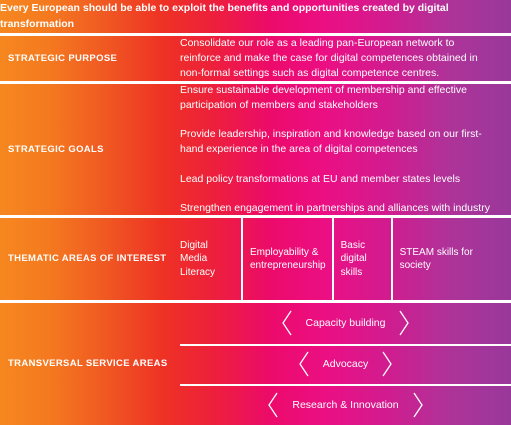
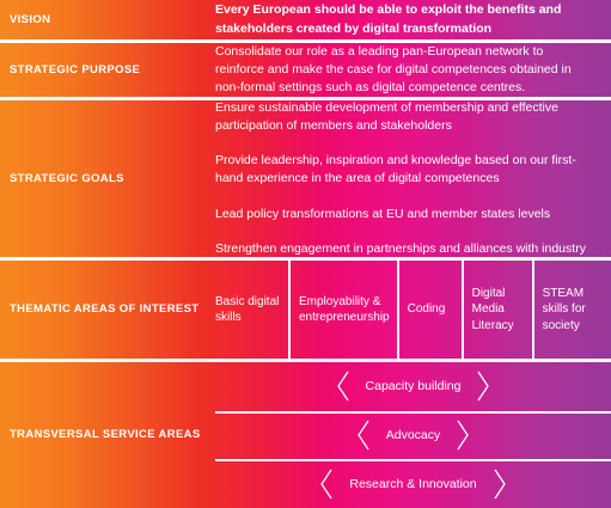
+ VISION
- Every European should be able to exploit the benefits and opportunities created by digital transformation
+ Every European should be able to exploit the benefits and stakeholders created by digital transformation
  STRATEGIC PURPOSE
  Consolidate our role as a leading pan-European network to reinforce and make the case for digital competences obtained in non-formal settings such as digital competence centres.
  STRATEGIC GOALS
  Ensure sustainable development of membership and effective participation of members and stakeholders
  Provide leadership, inspiration and knowledge based on our first-hand experience in the area of digital competences
  Lead policy transformations at EU and member states levels
  Strengthen engagement in partnerships and alliances with industry
  THEMATIC AREAS OF INTEREST
- Digital Media Literacy
+ Basic digital skills
  Employability & entrepreneurship
+ Coding
- Basic digital skills
+ Digital Media Literacy
  STEAM skills for society
  TRANSVERSAL SERVICE AREAS
  Capacity building
  Advocacy
  Research & Innovation
